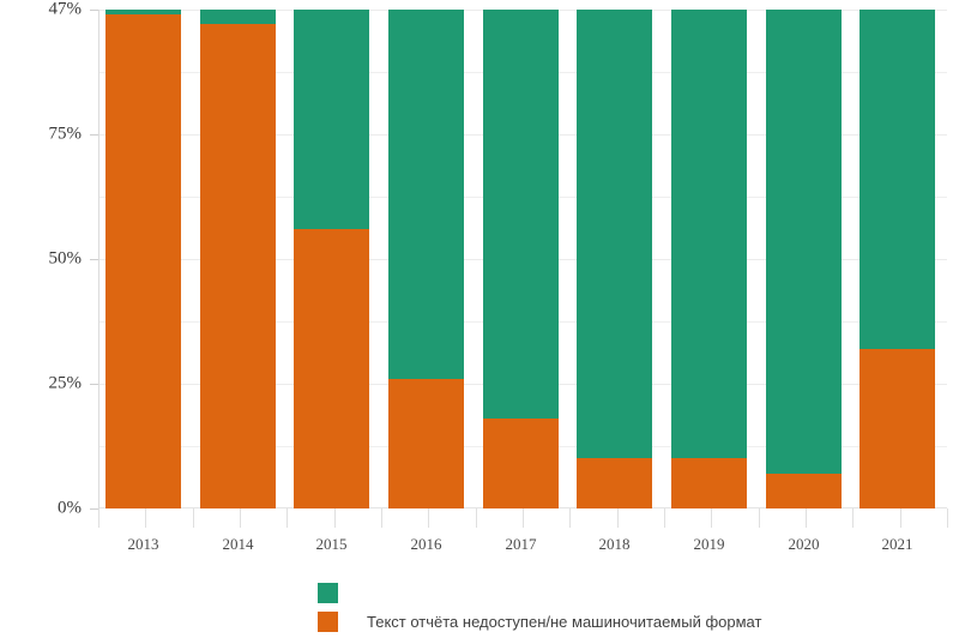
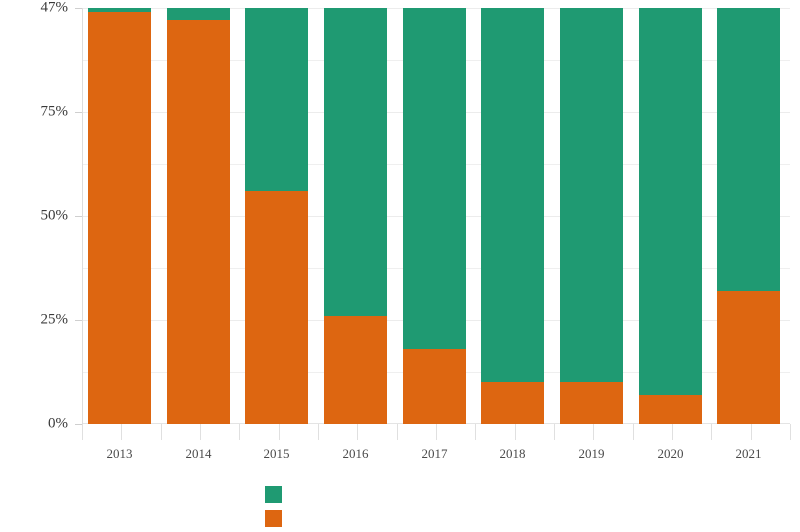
  0%
  25%
  50%
  75%
  47%
- Текст отчёта недоступен/не машиночитаемый формат
  2013
  2014
  2015
  2016
  2017
  2018
  2019
  2020
  2021
